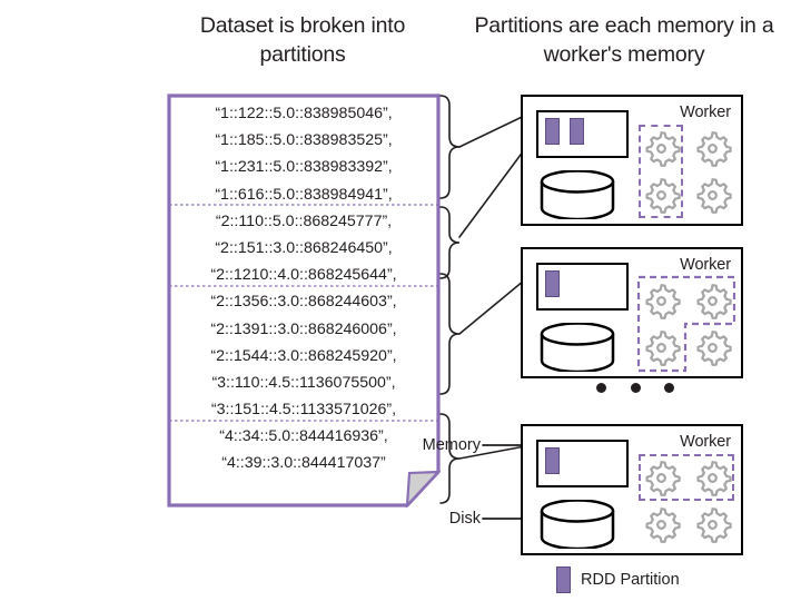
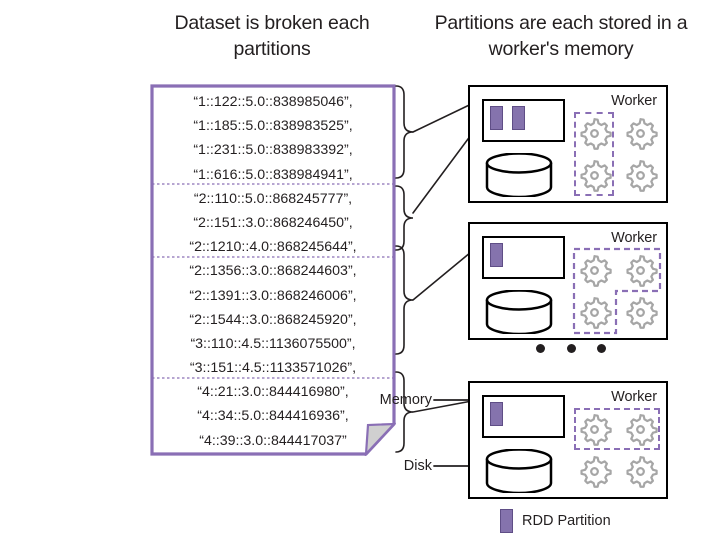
- Dataset is broken into partitions
+ Dataset is broken each partitions
- Partitions are each memory in a worker's memory
+ Partitions are each stored in a worker's memory
  “1::122::5.0::838985046”,
  “1::185::5.0::838983525”,
  “1::231::5.0::838983392”,
  “1::616::5.0::838984941”,
  “2::110::5.0::868245777”,
  “2::151::3.0::868246450”,
  “2::1210::4.0::868245644”,
  “2::1356::3.0::868244603”,
  “2::1391::3.0::868246006”,
  “2::1544::3.0::868245920”,
  “3::110::4.5::1136075500”,
  “3::151::4.5::1133571026”,
+ “4::21::3.0::844416980”,
  “4::34::5.0::844416936”,
  “4::39::3.0::844417037”
  Memory
  Disk
  Worker
  Worker
  Worker
  RDD Partition
